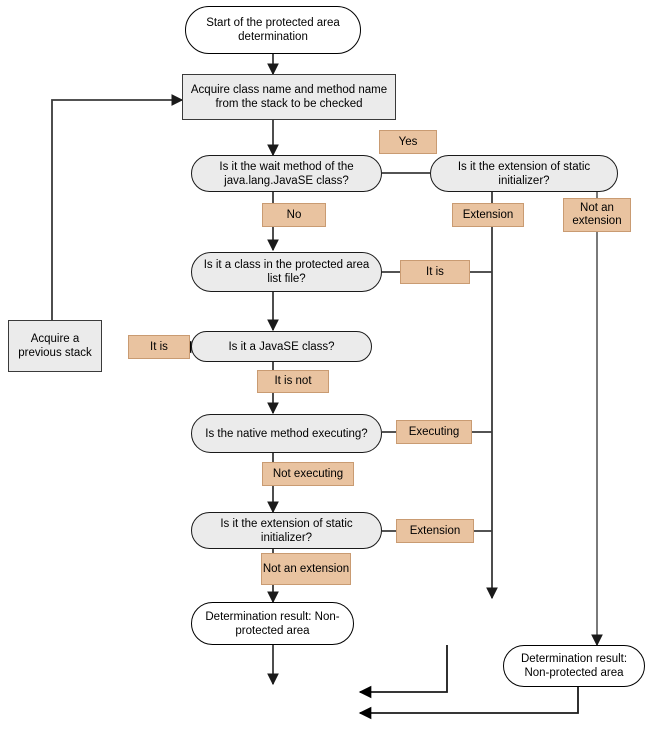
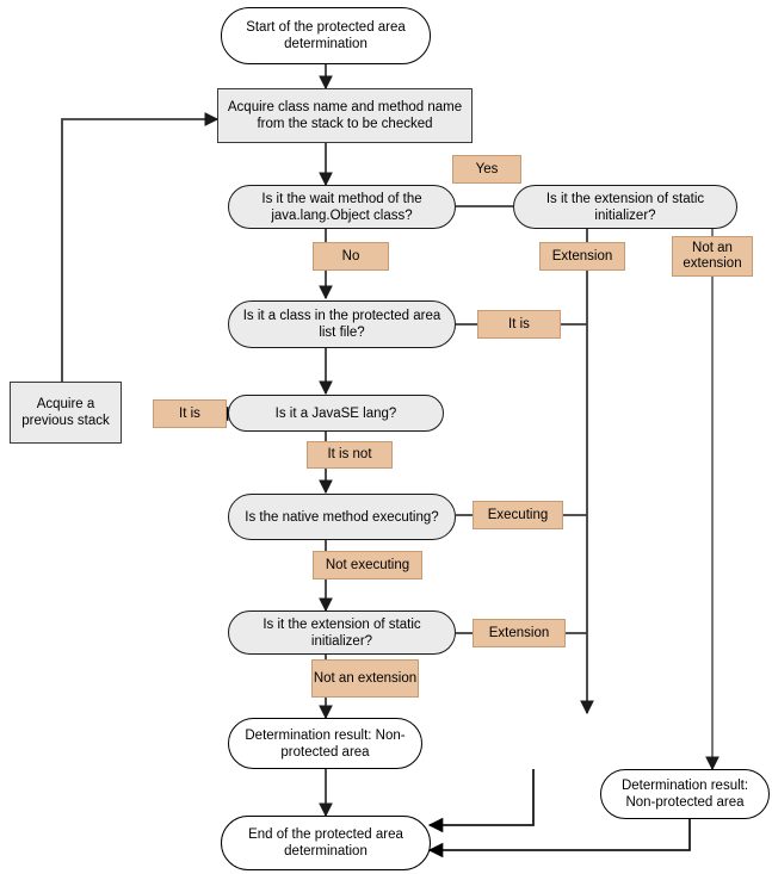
  Start of the protected area determination
  Acquire class name and method name from the stack to be checked
- Is it the wait method of the java.lang.JavaSE class?
+ Is it the wait method of the java.lang.Object class?
  Is it the extension of static initializer?
  Is it a class in the protected area list file?
- Is it a JavaSE class?
+ Is it a JavaSE lang?
  Acquire a previous stack
  Is the native method executing?
  Is it the extension of static initializer?
  Determination result: Non-protected area
  Determination result: Non-protected area
+ End of the protected area determination
  Yes
  No
  Extension
  Not an extension
  It is
  It is
  It is not
  Executing
  Not executing
  Extension
  Not an extension
